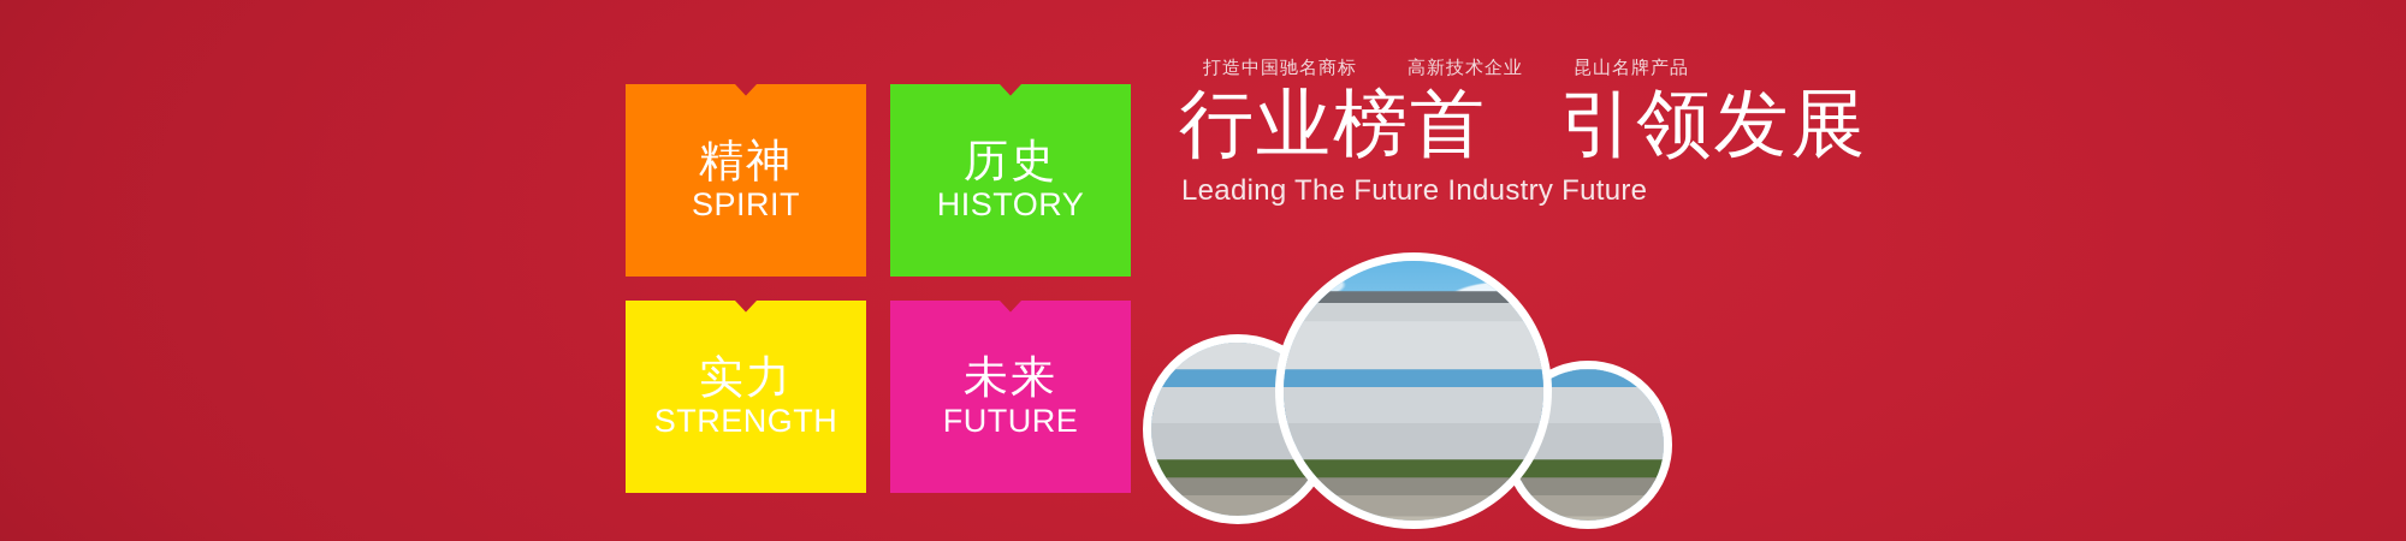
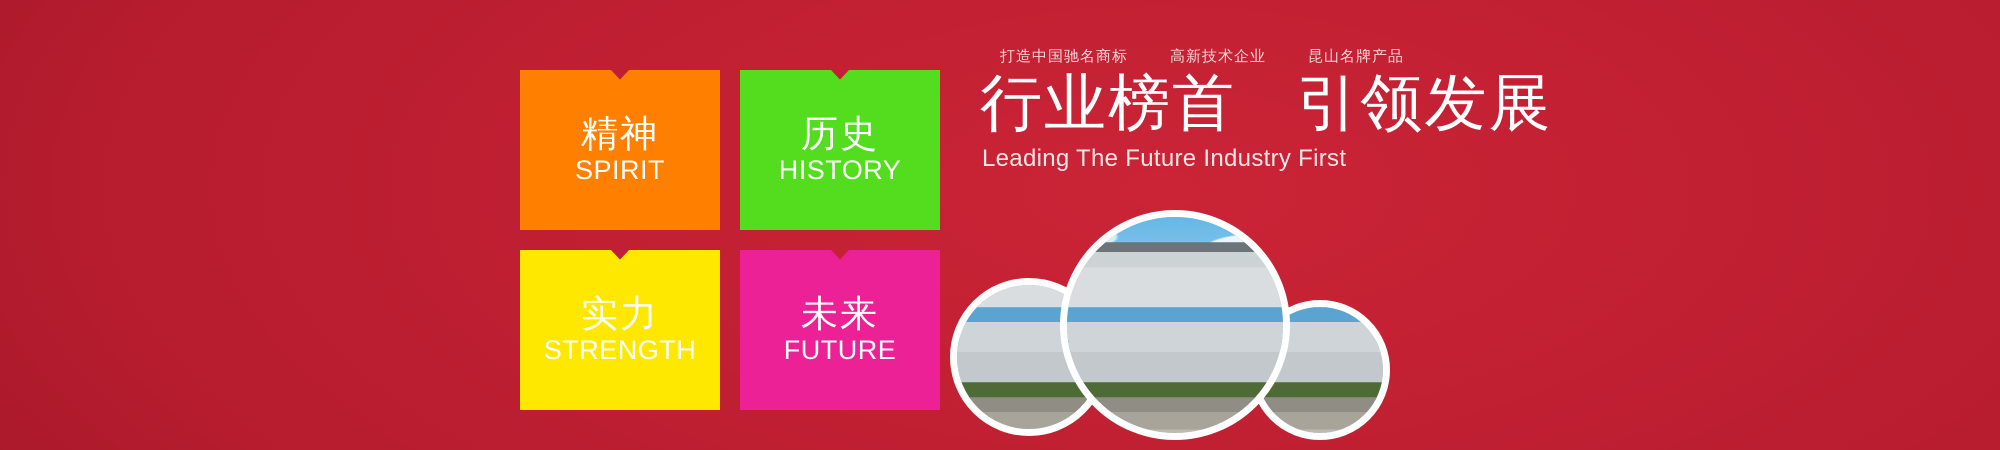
  精神
  SPIRIT
  历史
  HISTORY
  实力
  STRENGTH
  未来
  FUTURE
  打造中国驰名商标
  高新技术企业
  昆山名牌产品
  行业榜首 引领发展
- Leading The Future Industry Future
+ Leading The Future Industry First
